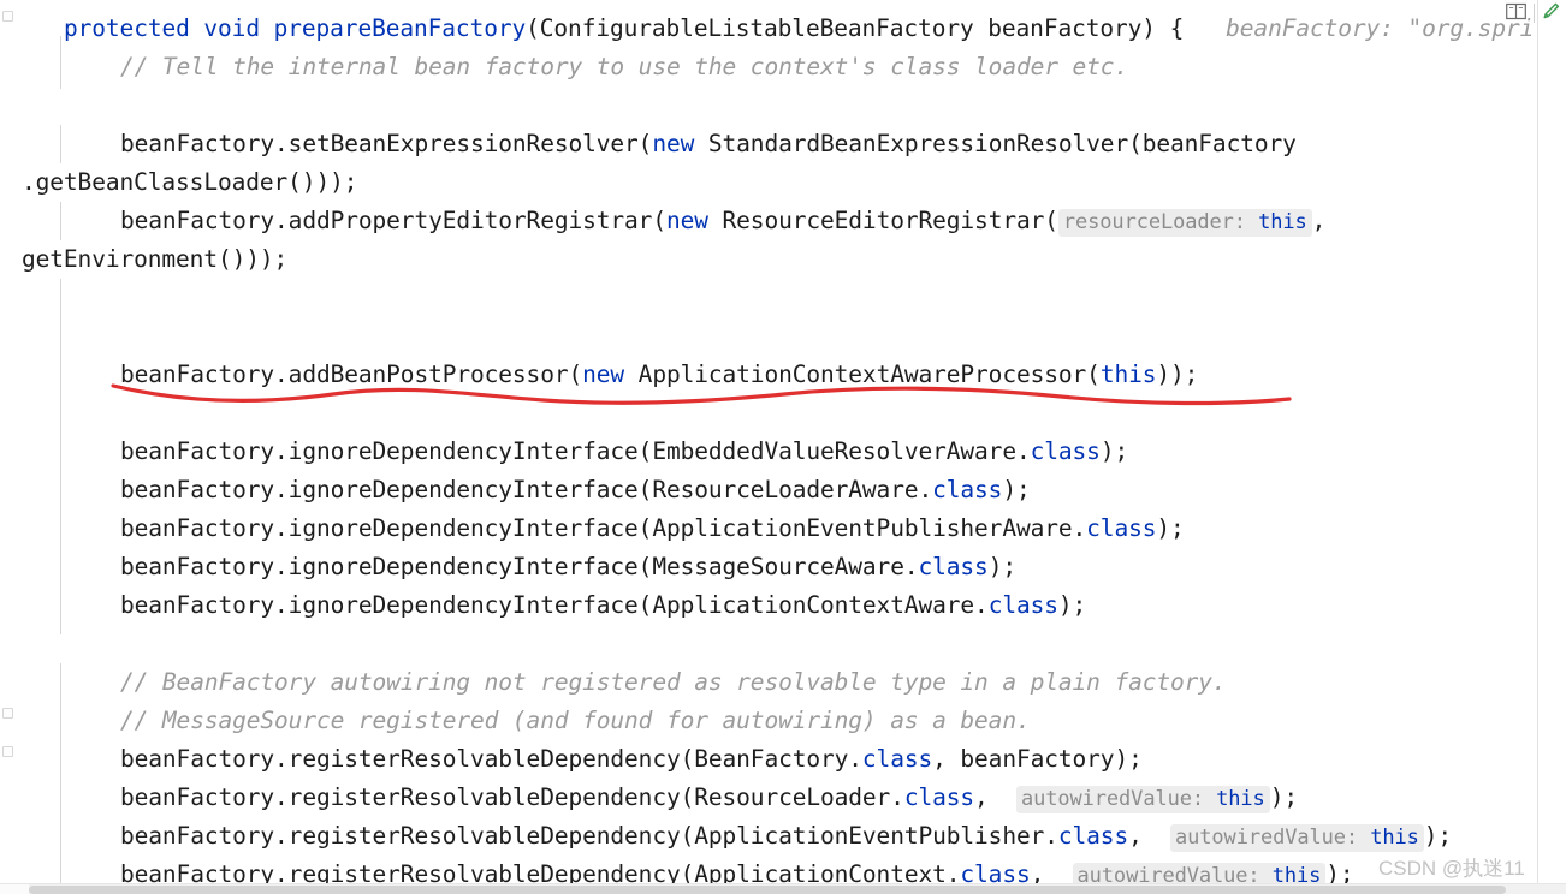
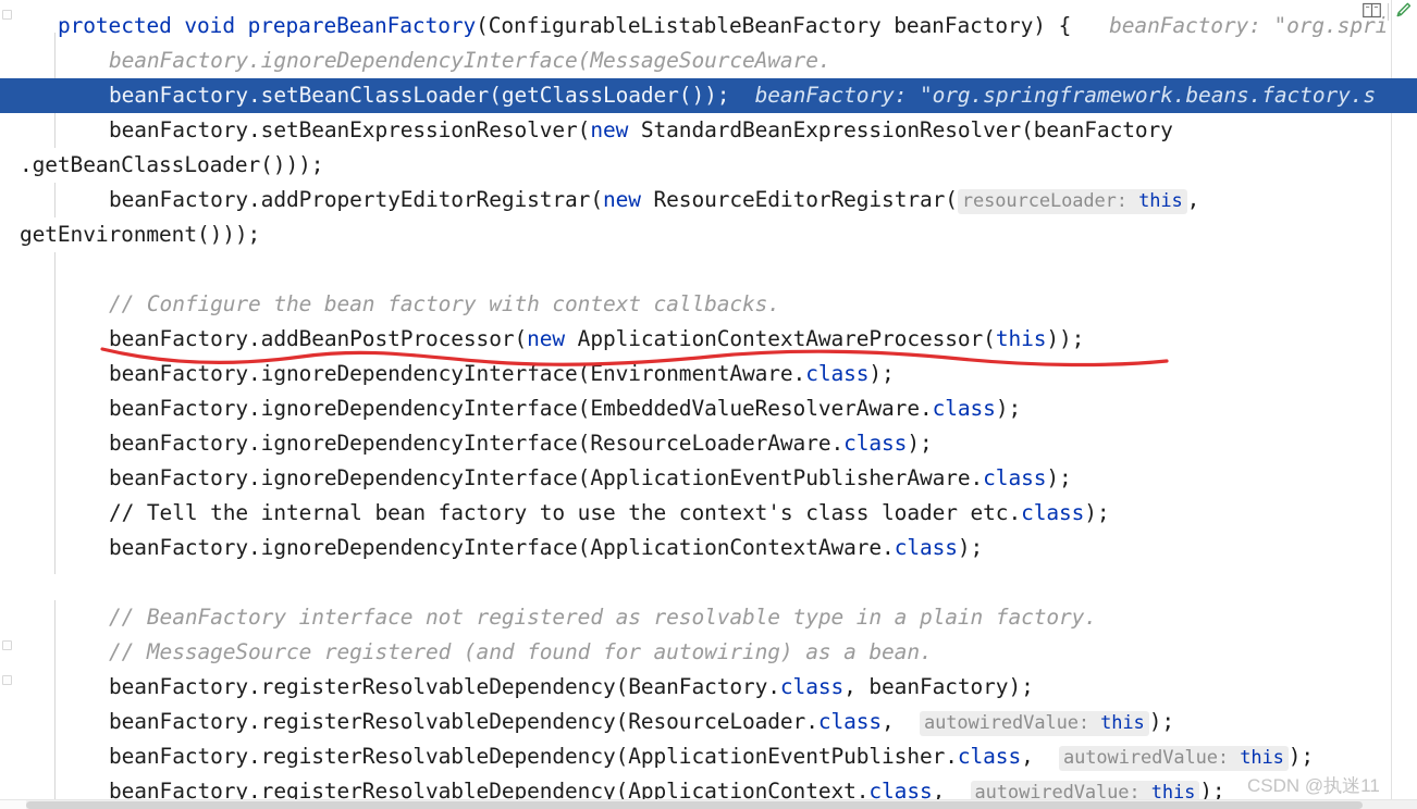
  protected void prepareBeanFactory(ConfigurableListableBeanFactory beanFactory) { beanFactory: "org.spri
- // Tell the internal bean factory to use the context's class loader etc.
+ beanFactory.ignoreDependencyInterface(MessageSourceAware.
+ beanFactory.setBeanClassLoader(getClassLoader()); beanFactory: "org.springframework.beans.factory.s
  beanFactory.setBeanExpressionResolver(new StandardBeanExpressionResolver(beanFactory
  .getBeanClassLoader()));
  beanFactory.addPropertyEditorRegistrar(new ResourceEditorRegistrar( resourceLoader: this ,
  getEnvironment()));
+ // Configure the bean factory with context callbacks.
  beanFactory.addBeanPostProcessor(new ApplicationContextAwareProcessor(this));
+ beanFactory.ignoreDependencyInterface(EnvironmentAware.class);
  beanFactory.ignoreDependencyInterface(EmbeddedValueResolverAware.class);
  beanFactory.ignoreDependencyInterface(ResourceLoaderAware.class);
  beanFactory.ignoreDependencyInterface(ApplicationEventPublisherAware.class);
- beanFactory.ignoreDependencyInterface(MessageSourceAware.class);
+ // Tell the internal bean factory to use the context's class loader etc.class);
  beanFactory.ignoreDependencyInterface(ApplicationContextAware.class);
- // BeanFactory autowiring not registered as resolvable type in a plain factory.
+ // BeanFactory interface not registered as resolvable type in a plain factory.
  // MessageSource registered (and found for autowiring) as a bean.
  beanFactory.registerResolvableDependency(BeanFactory.class, beanFactory);
  beanFactory.registerResolvableDependency(ResourceLoader.class, autowiredValue: this );
  beanFactory.registerResolvableDependency(ApplicationEventPublisher.class, autowiredValue: this );
  beanFactory.registerResolvableDependency(ApplicationContext.class, autowiredValue: this );
  CSDN @执迷11
